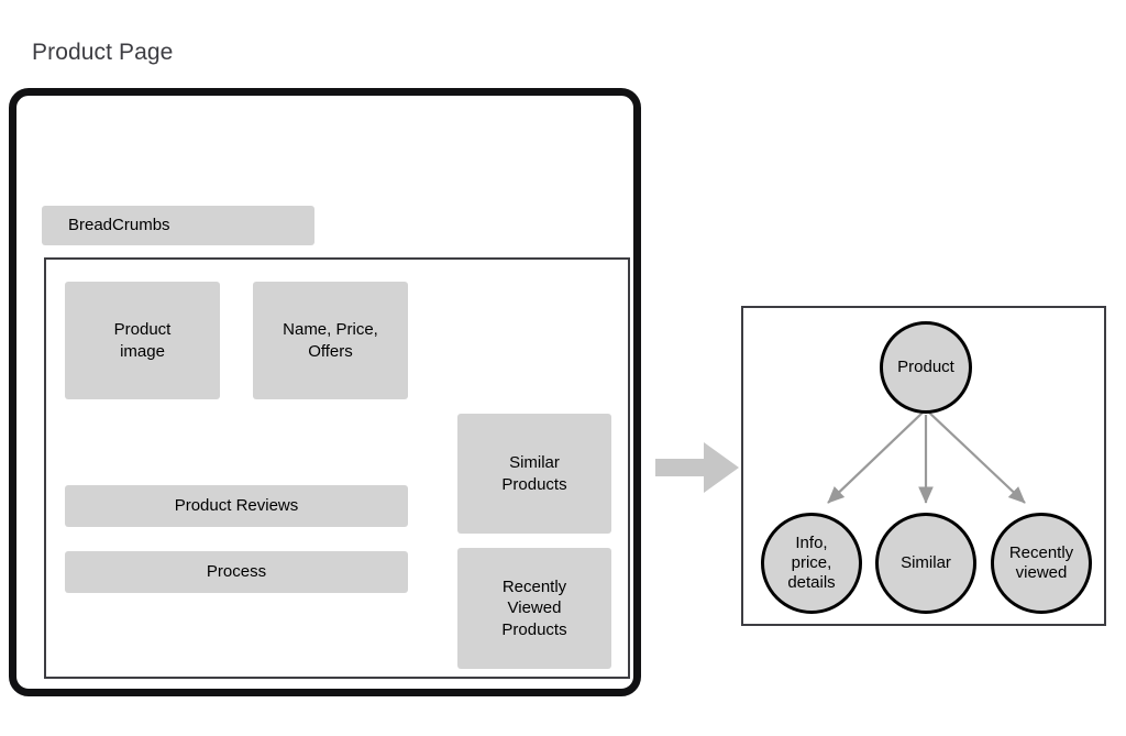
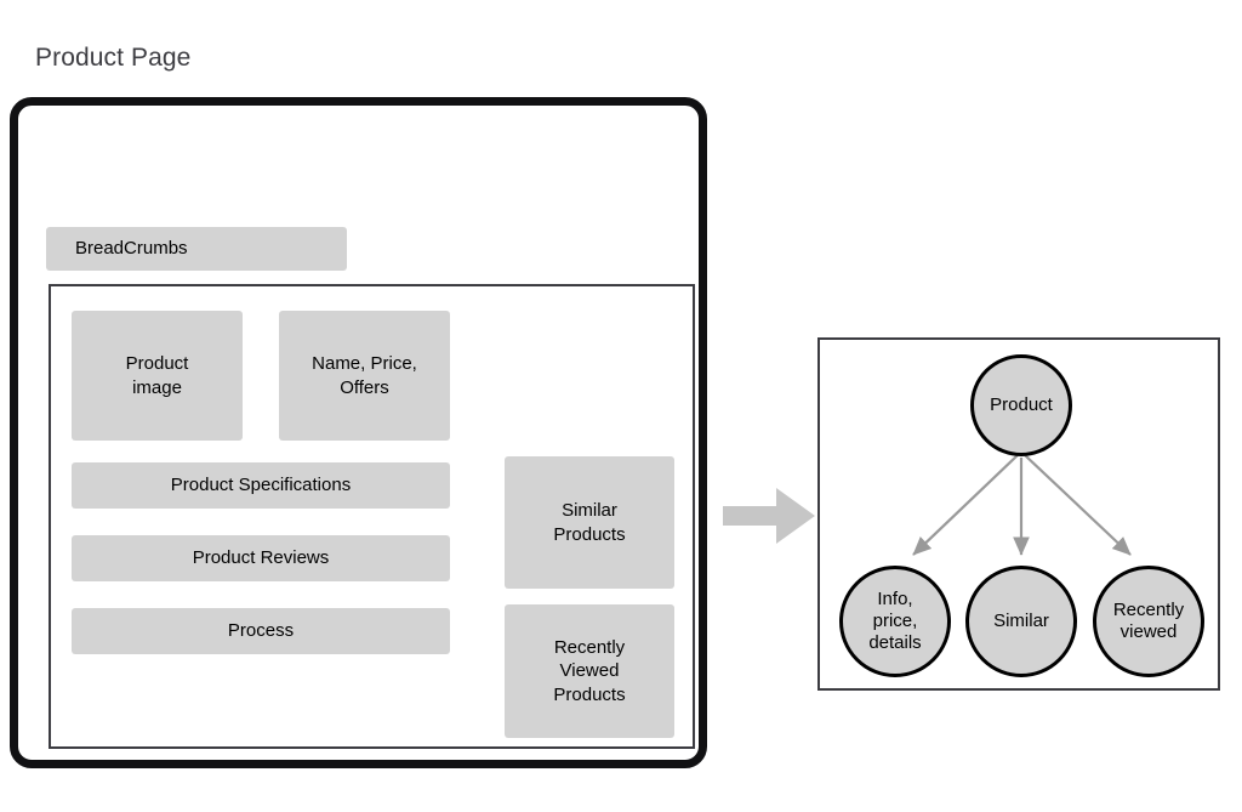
  Product Page
  BreadCrumbs
  Product
  image
  Name, Price,
  Offers
+ Product Specifications
  Product Reviews
  Process
  Similar
  Products
  Recently
  Viewed
  Products
  Product
  Info,
  price,
  details
  Similar
  Recently
  viewed
